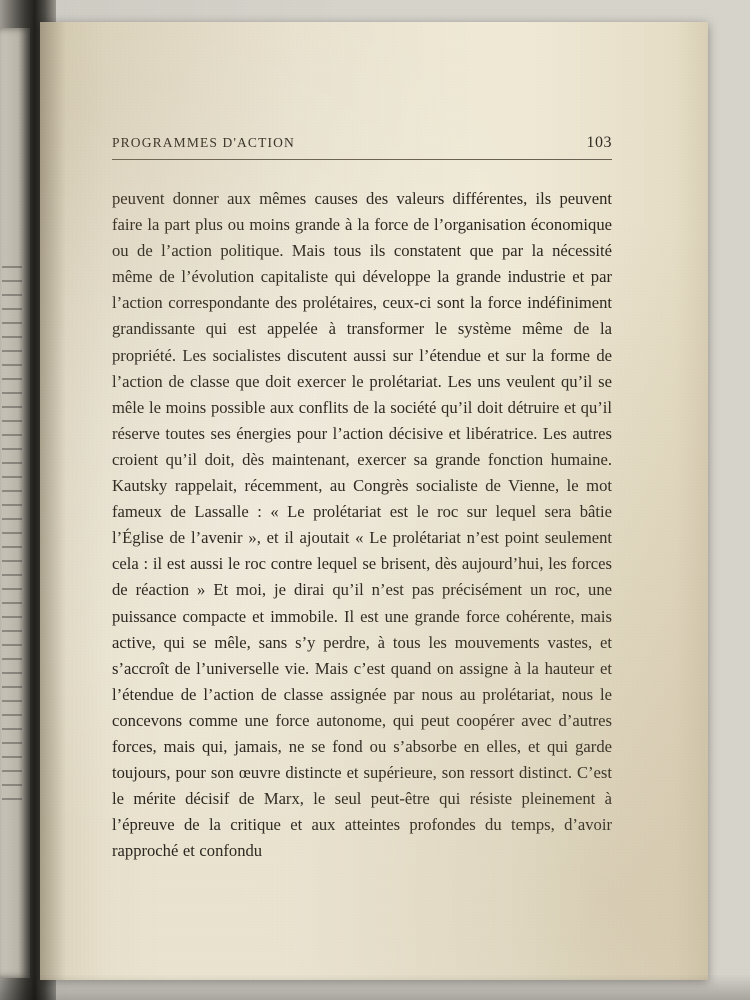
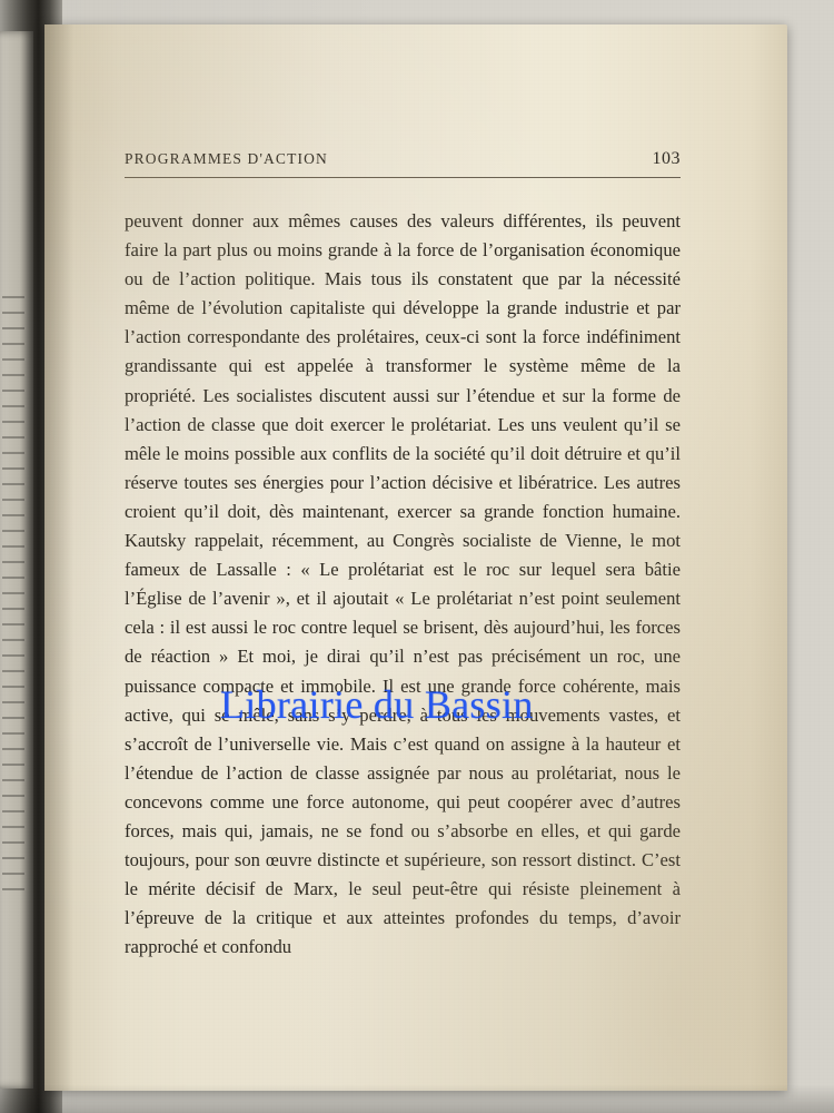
+ Librairie du Bassin
